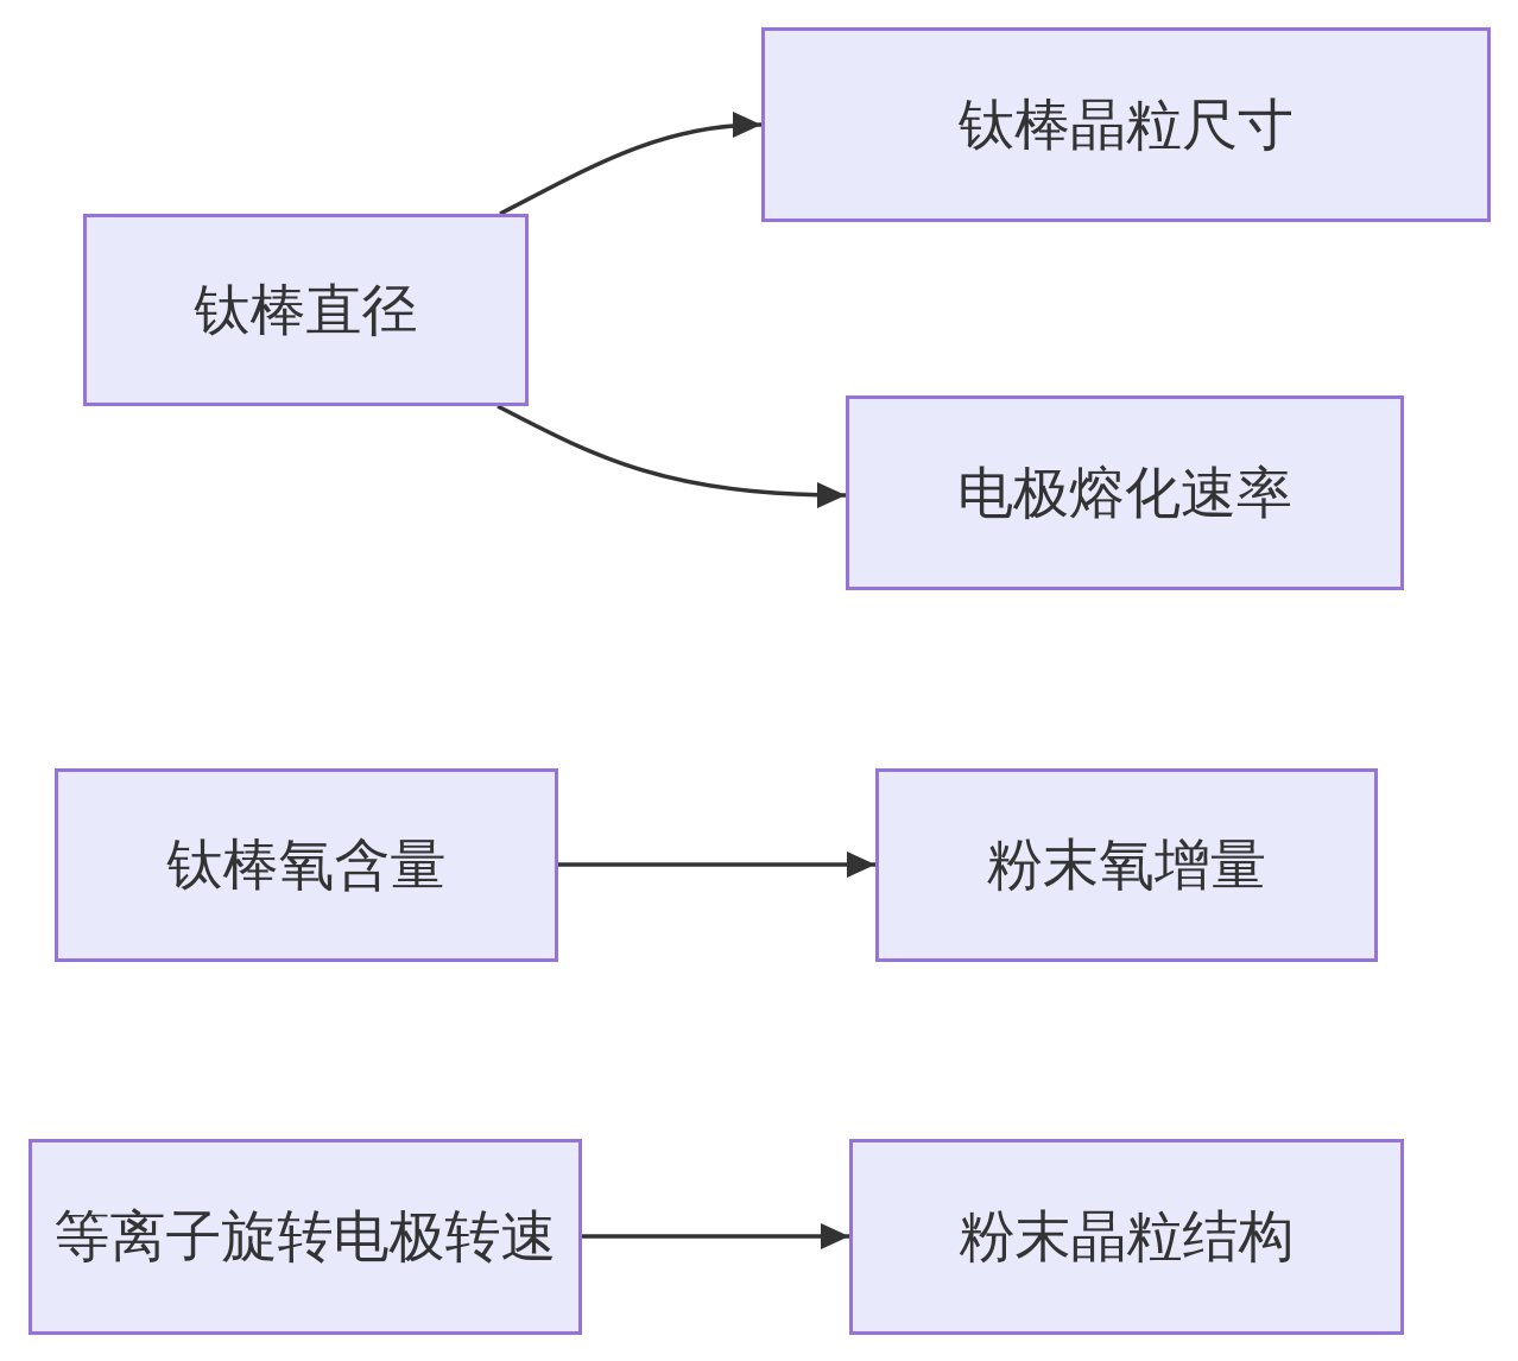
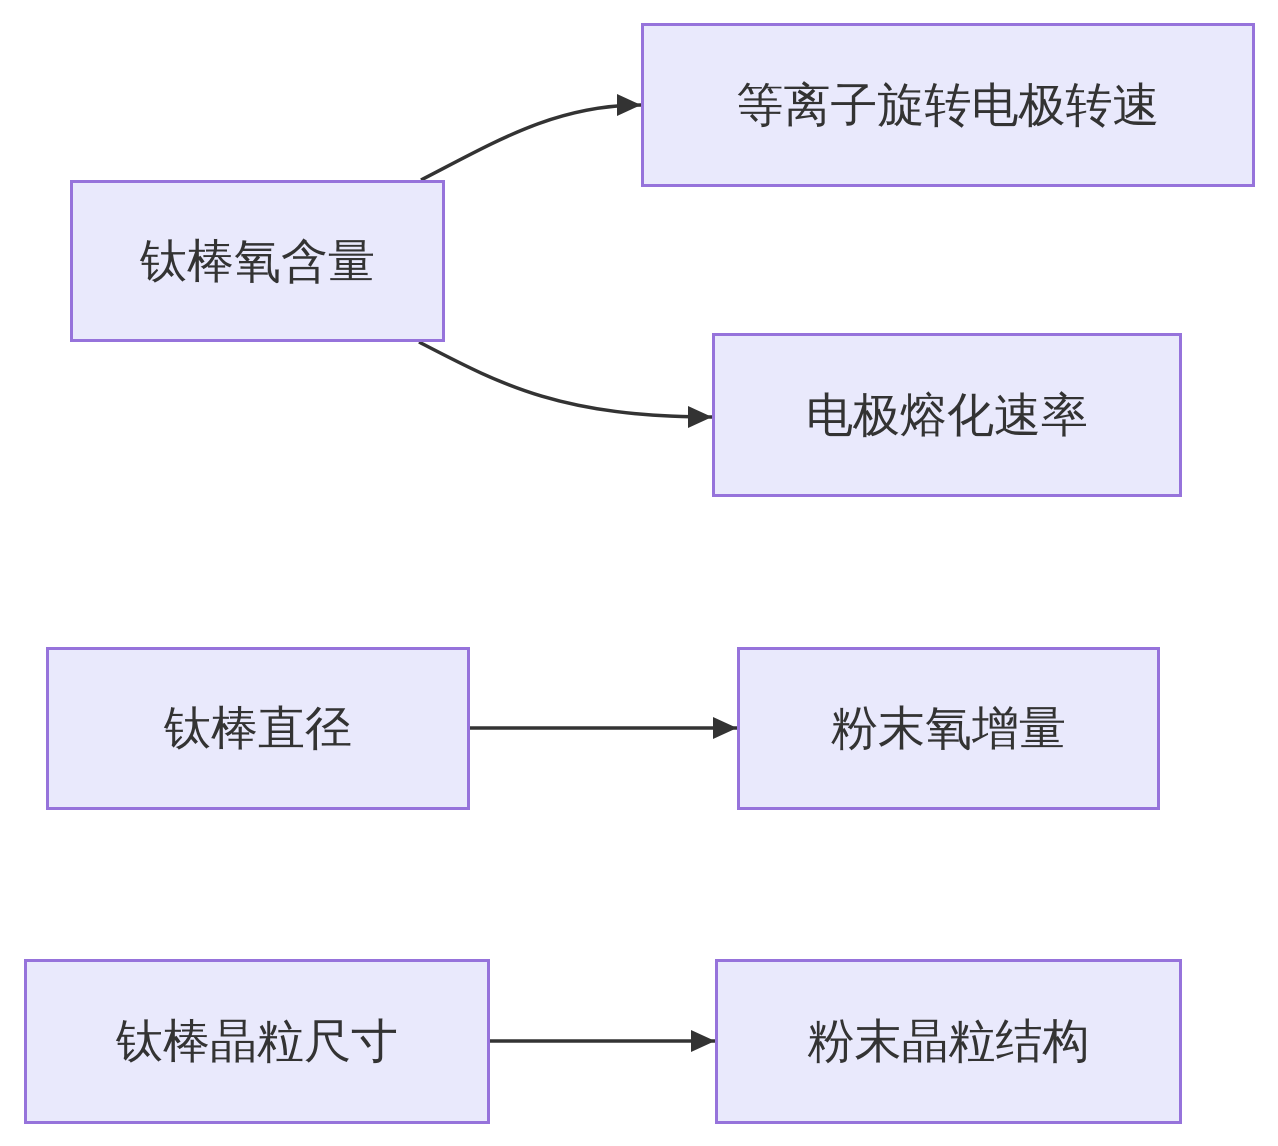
- 钛棒直径
+ 钛棒氧含量
- 钛棒晶粒尺寸
+ 等离子旋转电极转速
  电极熔化速率
- 钛棒氧含量
+ 钛棒直径
  粉末氧增量
- 等离子旋转电极转速
+ 钛棒晶粒尺寸
  粉末晶粒结构
